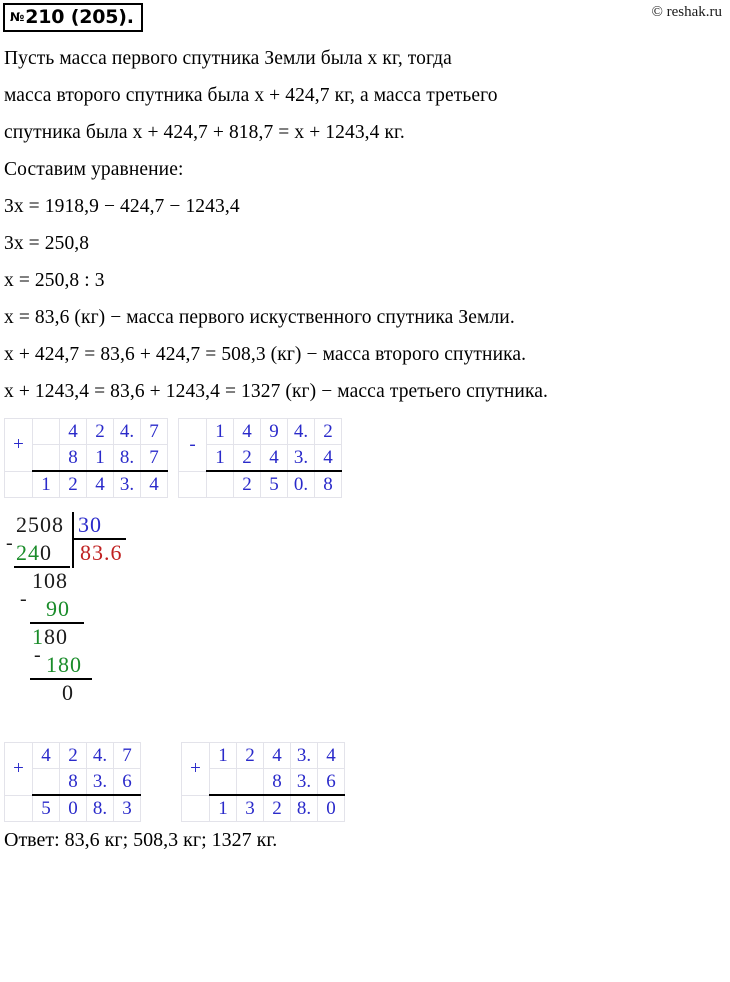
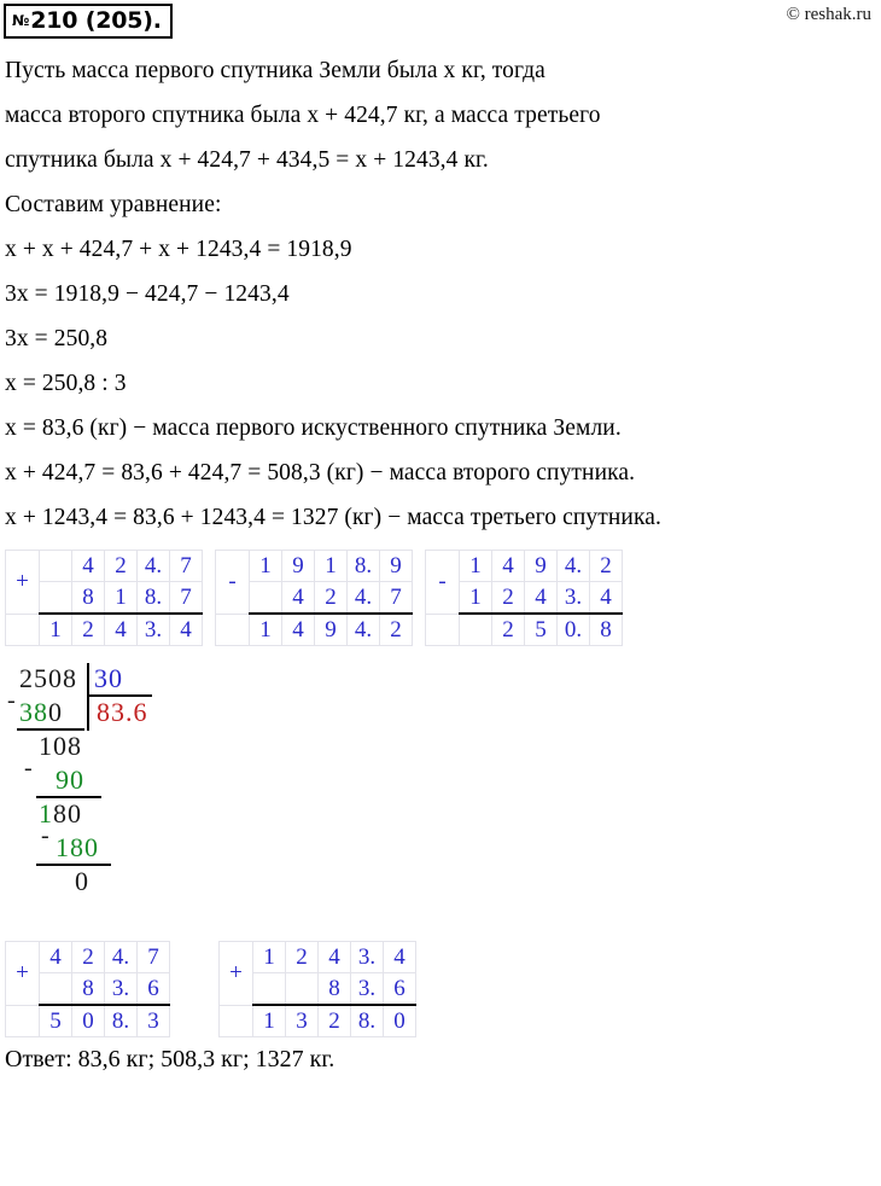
  №210 (205).
  © reshak.ru
  Пусть масса первого спутника Земли была x кг, тогда
  масса второго спутника была x + 424,7 кг, а масса третьего
- спутника была x + 424,7 + 818,7 = x + 1243,4 кг.
+ спутника была x + 424,7 + 434,5 = x + 1243,4 кг.
  Составим уравнение:
+ x + x + 424,7 + x + 1243,4 = 1918,9
  3x = 1918,9 − 424,7 − 1243,4
  3x = 250,8
  x = 250,8 : 3
  x = 83,6 (кг) − масса первого искуственного спутника Земли.
  x + 424,7 = 83,6 + 424,7 = 508,3 (кг) − масса второго спутника.
  x + 1243,4 = 83,6 + 1243,4 = 1327 (кг) − масса третьего спутника.
  +		4	2	4.	7
  	8	1	8.	7
  	1	2	4	3.	4
+ -	1	9	1	8.	9
+ 	4	2	4.	7
+ 	1	4	9	4.	2
  -	1	4	9	4.	2
  1	2	4	3.	4
  		2	5	0.	8
  -
  -
  -
  2508
  30
  83.6
- 240
+ 380
  108
  90
  180
  180
  0
  +	4	2	4.	7
  	8	3.	6
  	5	0	8.	3
  +	1	2	4	3.	4
  		8	3.	6
  	1	3	2	8.	0
  Ответ: 83,6 кг; 508,3 кг; 1327 кг.
